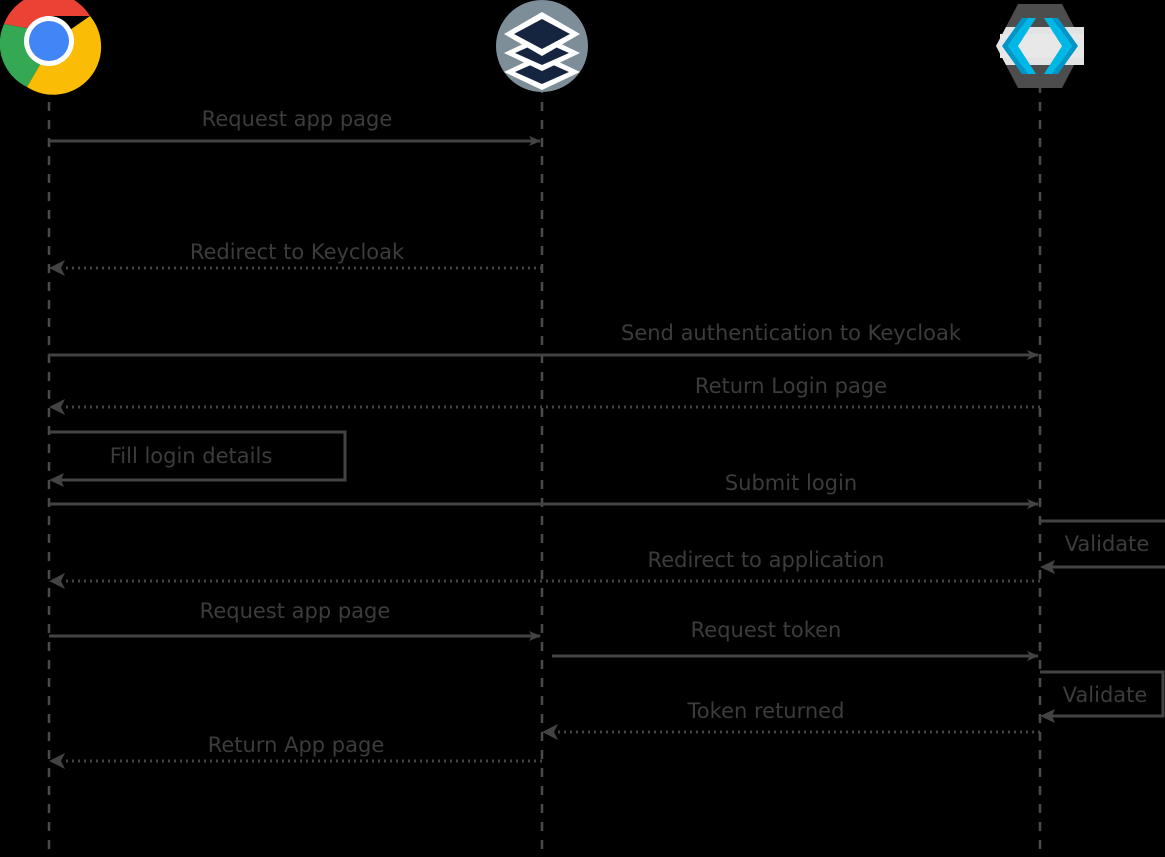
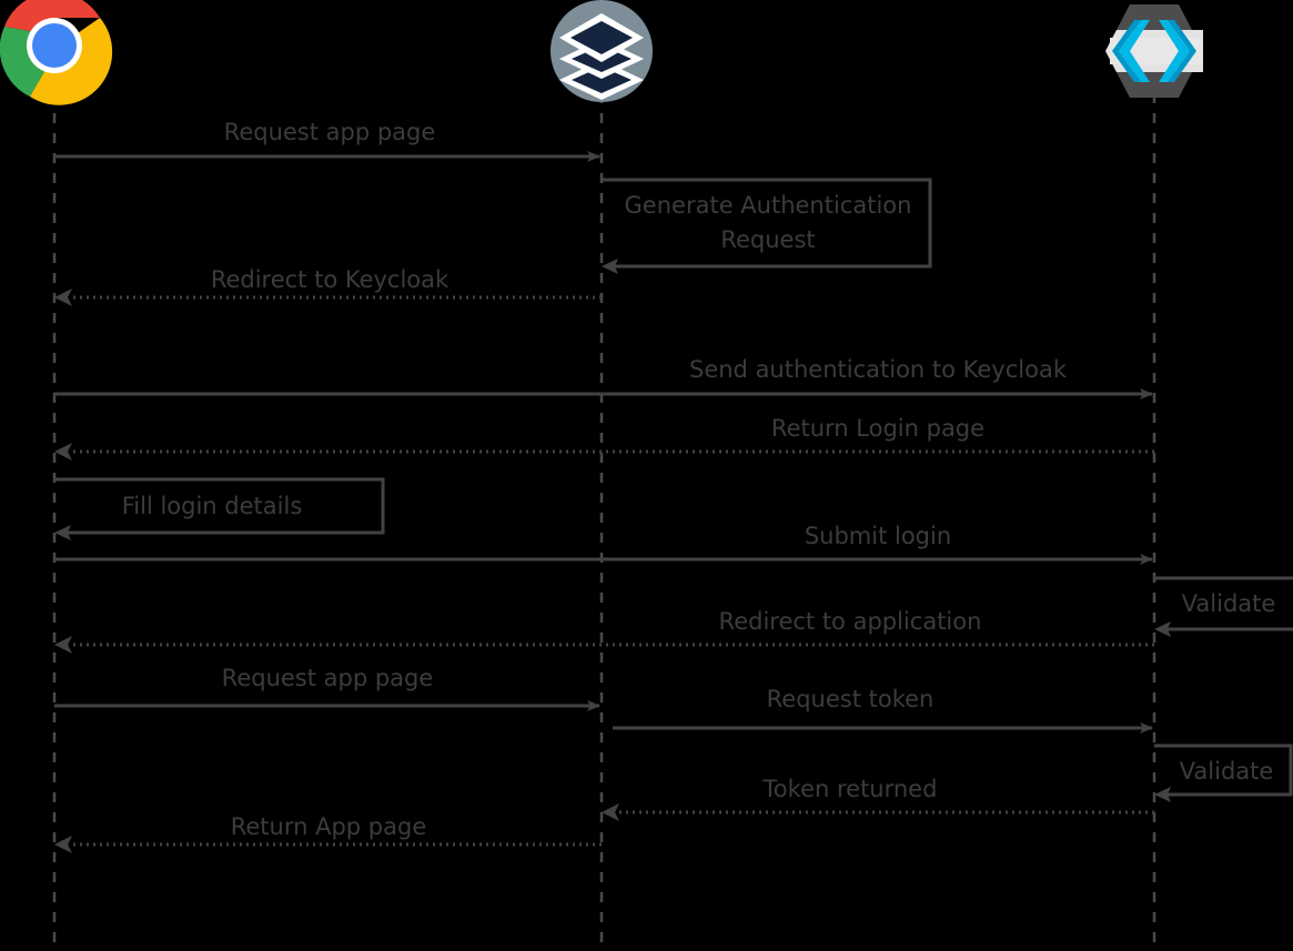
  Request app page
+ Generate Authentication
+ Request
  Redirect to Keycloak
  Send authentication to Keycloak
  Return Login page
  Fill login details
  Submit login
  Validate
  Redirect to application
  Request app page
  Request token
  Validate
  Token returned
  Return App page
